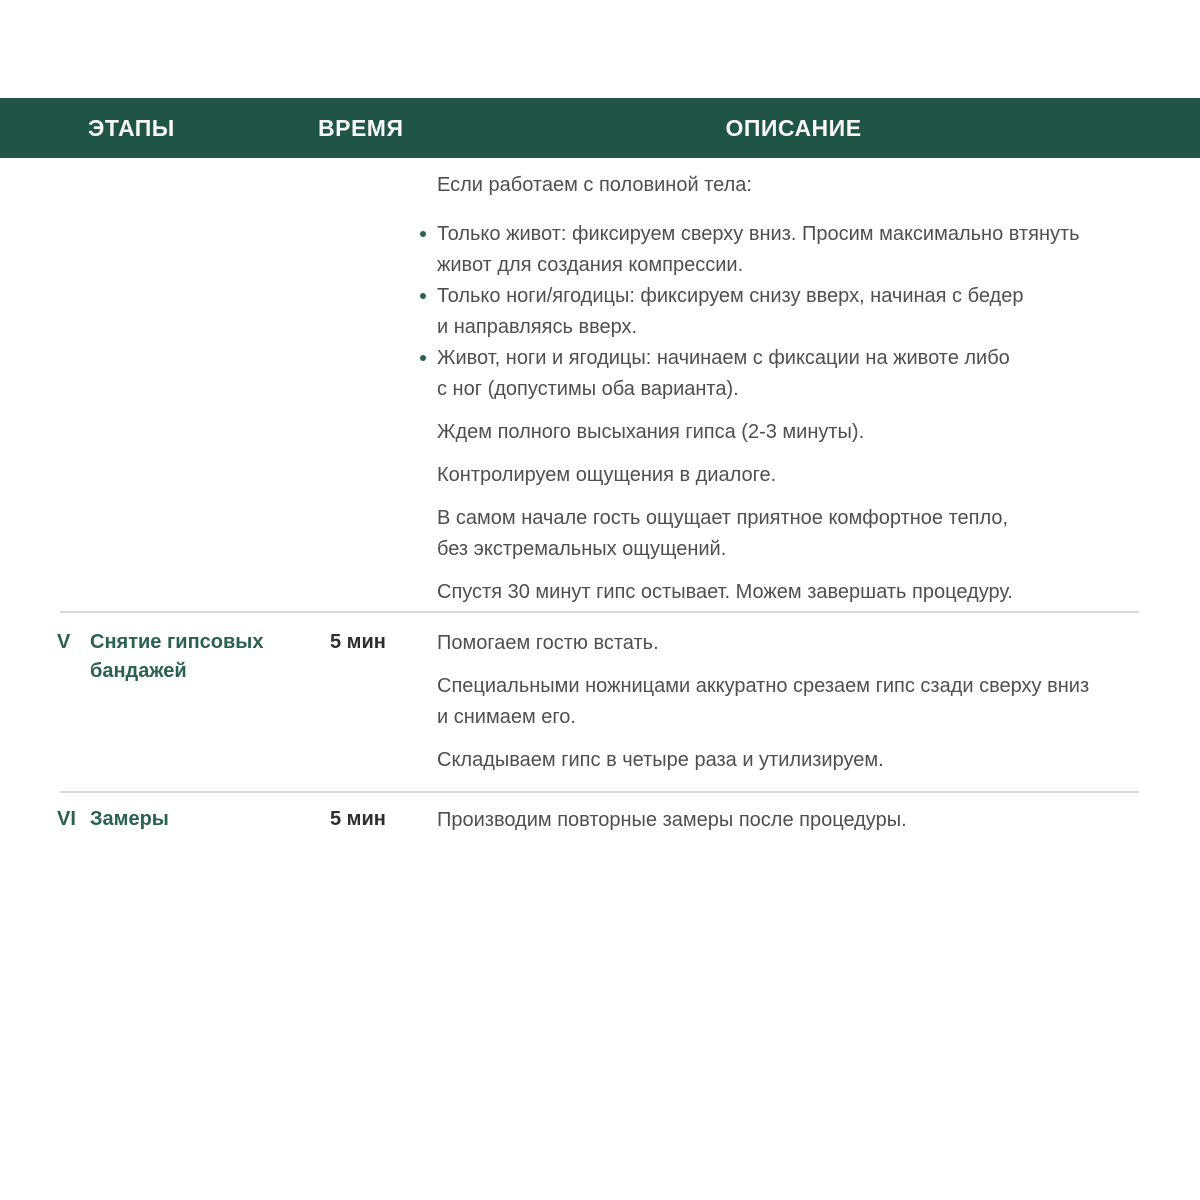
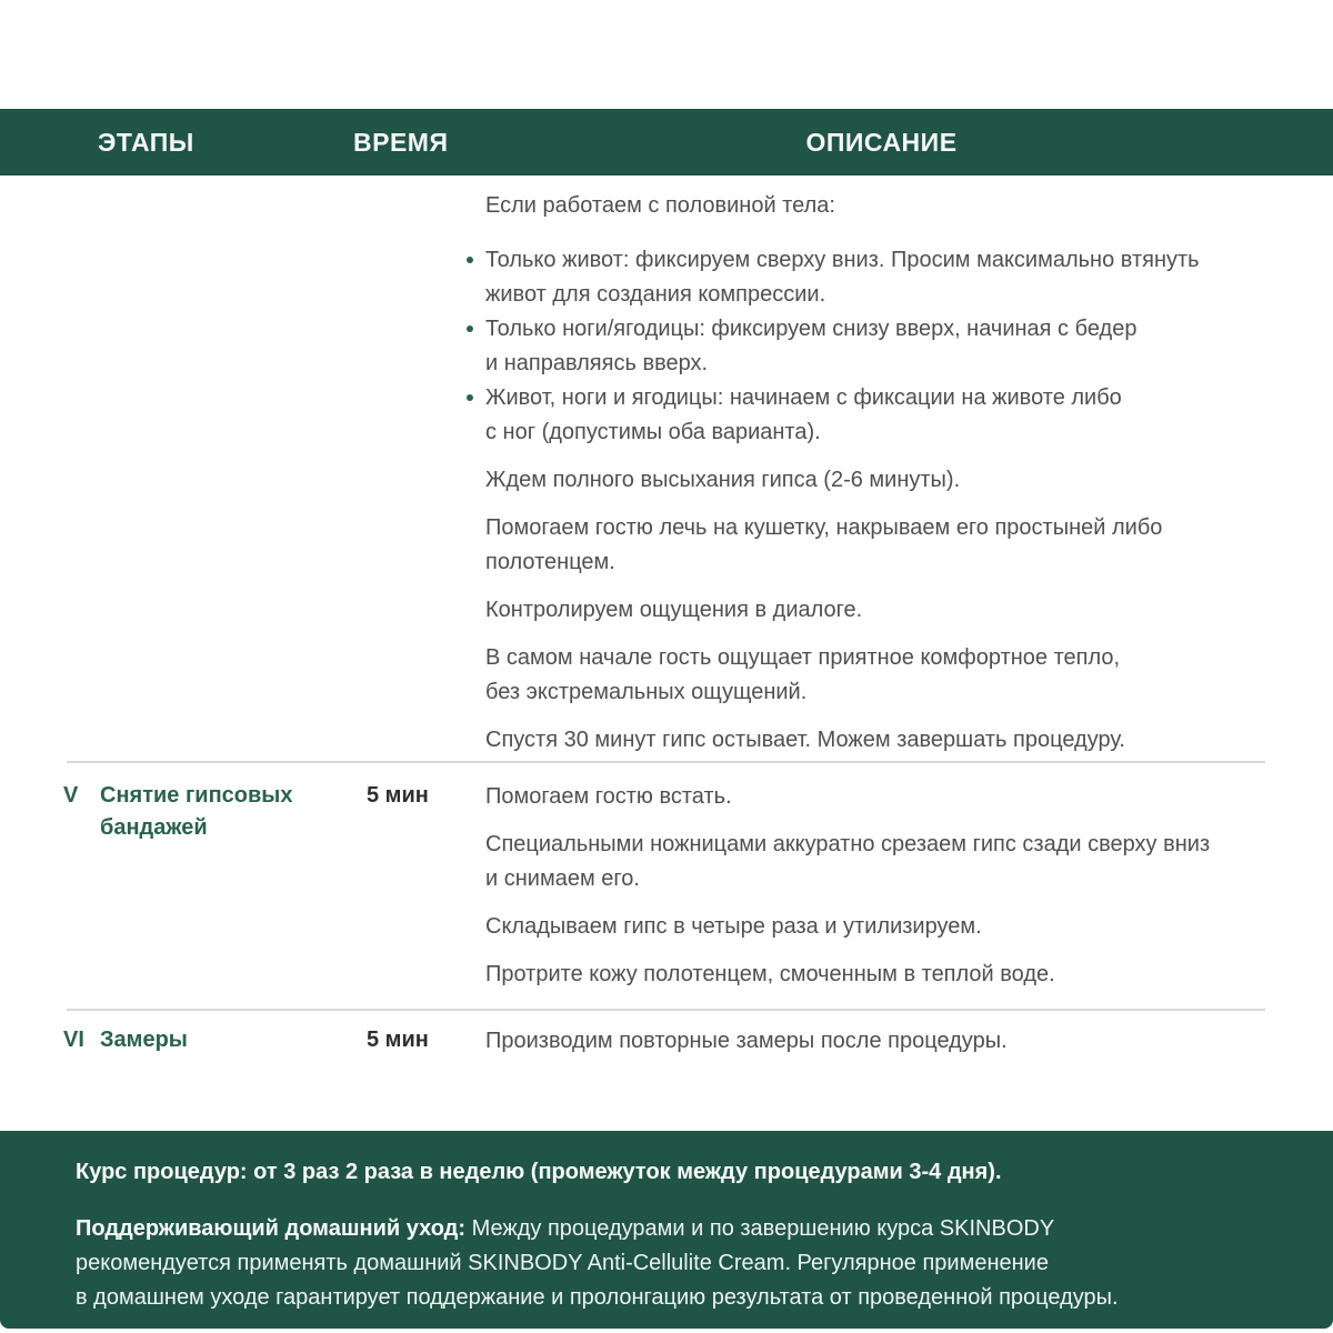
  ЭТАПЫ
  ВРЕМЯ
  ОПИСАНИЕ
  Если работаем с половиной тела:
  Только живот: фиксируем сверху вниз. Просим максимально втянуть
  живот для создания компрессии.
  Только ноги/ягодицы: фиксируем снизу вверх, начиная с бедер
  и направляясь вверх.
  Живот, ноги и ягодицы: начинаем с фиксации на животе либо
  с ног (допустимы оба варианта).
- Ждем полного высыхания гипса (2-3 минуты).
+ Ждем полного высыхания гипса (2-6 минуты).
+ Помогаем гостю лечь на кушетку, накрываем его простыней либо
+ полотенцем.
  Контролируем ощущения в диалоге.
  В самом начале гость ощущает приятное комфортное тепло,
  без экстремальных ощущений.
  Спустя 30 минут гипс остывает. Можем завершать процедуру.
  V
  Снятие гипсовых
  бандажей
  5 мин
  Помогаем гостю встать.
  Специальными ножницами аккуратно срезаем гипс сзади сверху вниз
  и снимаем его.
  Складываем гипс в четыре раза и утилизируем.
+ Протрите кожу полотенцем, смоченным в теплой воде.
  VI
  Замеры
  5 мин
  Производим повторные замеры после процедуры.
+ Курс процедур: от 3 раз 2 раза в неделю (промежуток между процедурами 3-4 дня).
+ Поддерживающий домашний уход: Между процедурами и по завершению курса SKINBODY
+ рекомендуется применять домашний SKINBODY Anti-Cellulite Cream. Регулярное применение
+ в домашнем уходе гарантирует поддержание и пролонгацию результата от проведенной процедуры.
